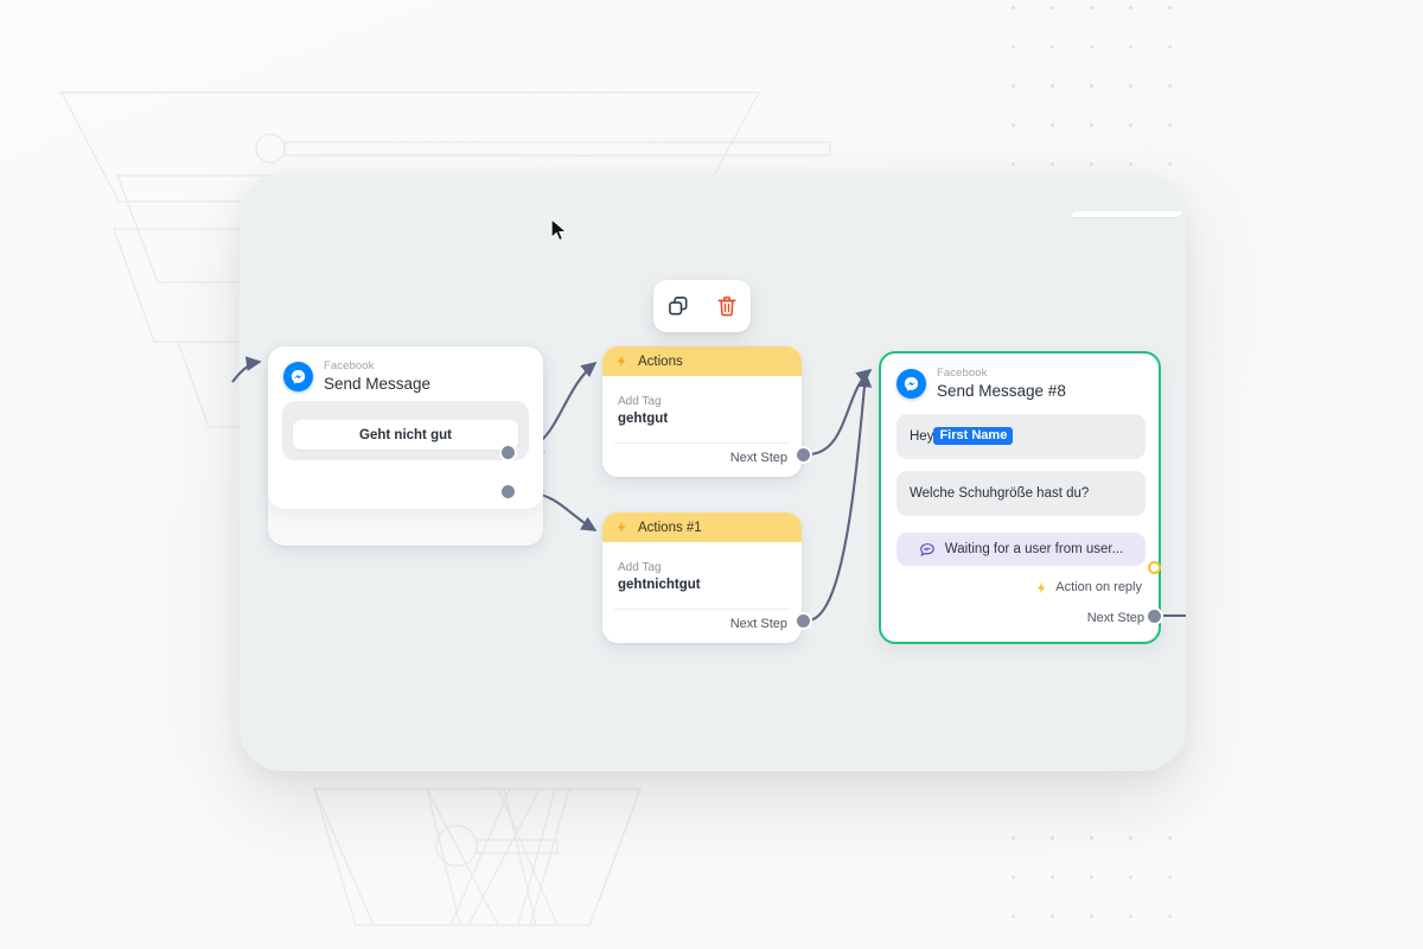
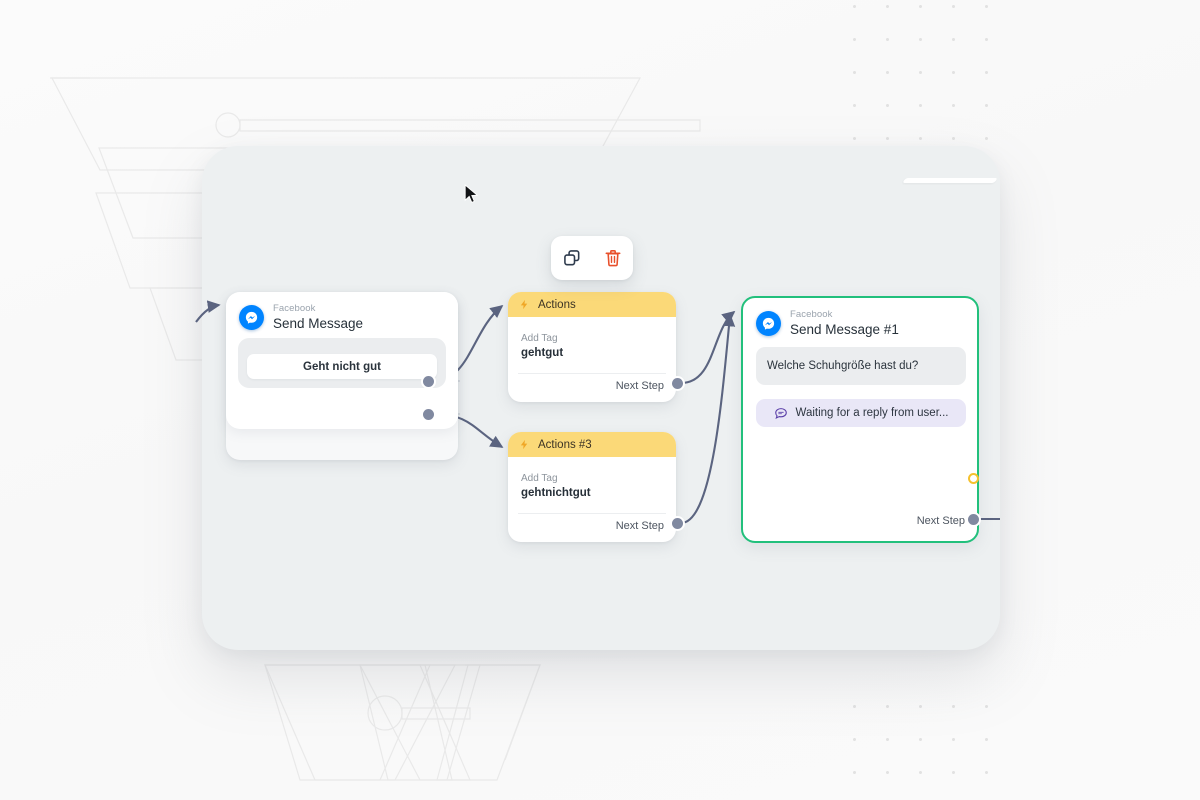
  Facebook
  Send Message
  Geht nicht gut
  Actions
  Add Tag
  gehtgut
  Next Step
- Actions #1
+ Actions #3
  Add Tag
  gehtnichtgut
  Next Step
  Facebook
- Send Message #8
+ Send Message #1
- Hey
- First Name
  Welche Schuhgröße hast du?
- Waiting for a user from user...
+ Waiting for a reply from user...
- Action on reply
  Next Step
